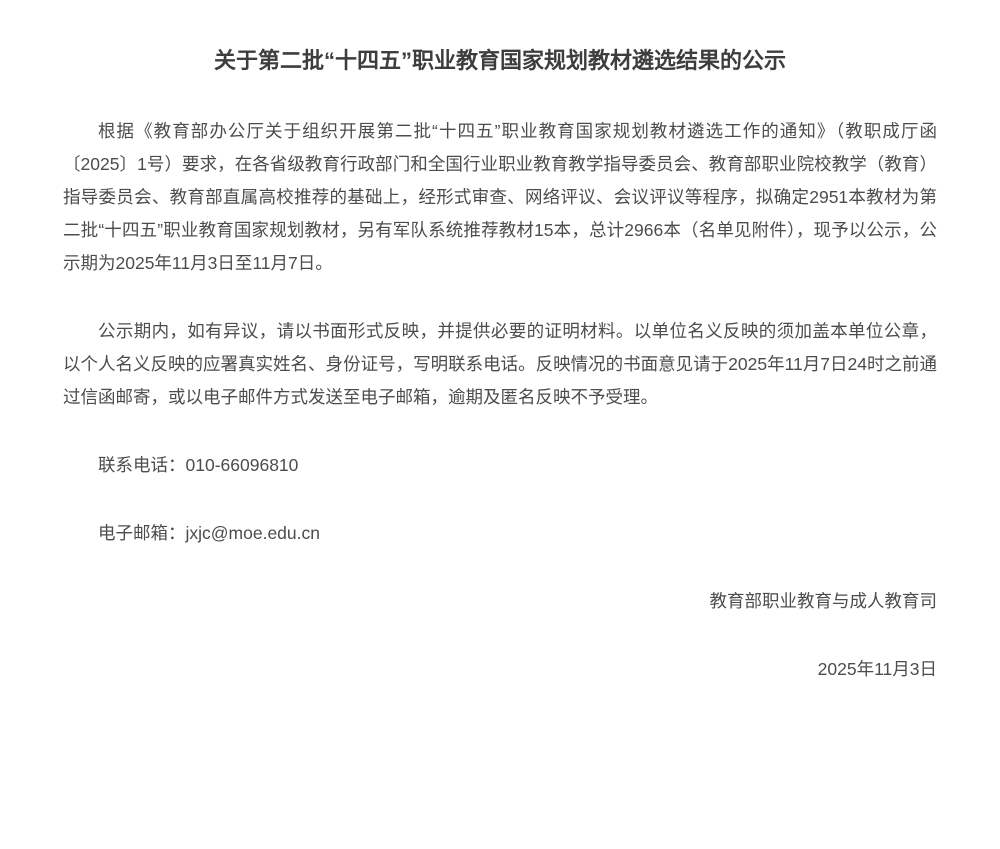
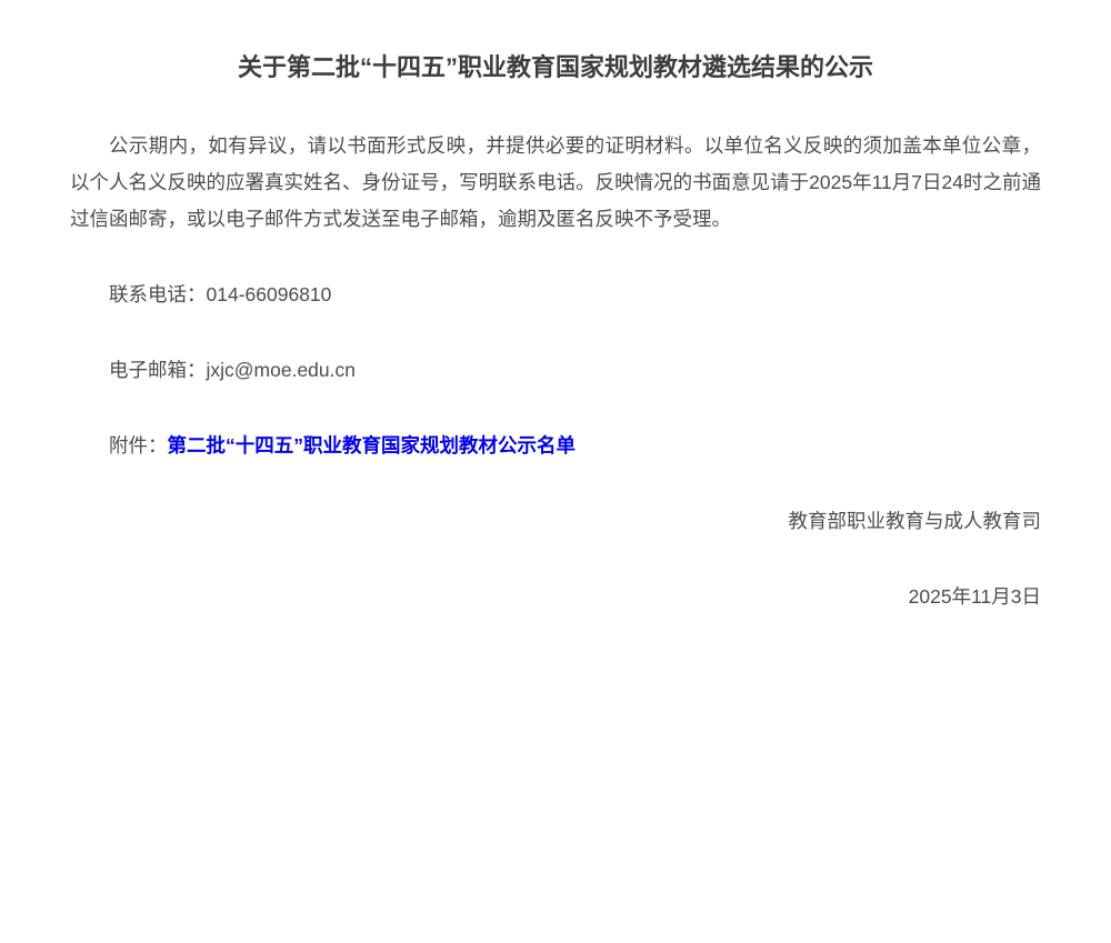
  关于第二批“十四五”职业教育国家规划教材遴选结果的公示
- 根据《教育部办公厅关于组织开展第二批“十四五”职业教育国家规划教材遴选工作的通知》（教职成厅函〔2025〕1号）要求，在各省级教育行政部门和全国行业职业教育教学指导委员会、教育部职业院校教学（教育）指导委员会、教育部直属高校推荐的基础上，经形式审查、网络评议、会议评议等程序，拟确定2951本教材为第二批“十四五”职业教育国家规划教材，另有军队系统推荐教材15本，总计2966本（名单见附件），现予以公示，公示期为2025年11月3日至11月7日。
  公示期内，如有异议，请以书面形式反映，并提供必要的证明材料。以单位名义反映的须加盖本单位公章，以个人名义反映的应署真实姓名、身份证号，写明联系电话。反映情况的书面意见请于2025年11月7日24时之前通过信函邮寄，或以电子邮件方式发送至电子邮箱，逾期及匿名反映不予受理。
- 联系电话：010-66096810
+ 联系电话：014-66096810
  电子邮箱：jxjc@moe.edu.cn
+ 附件：第二批“十四五”职业教育国家规划教材公示名单
  教育部职业教育与成人教育司
  2025年11月3日
